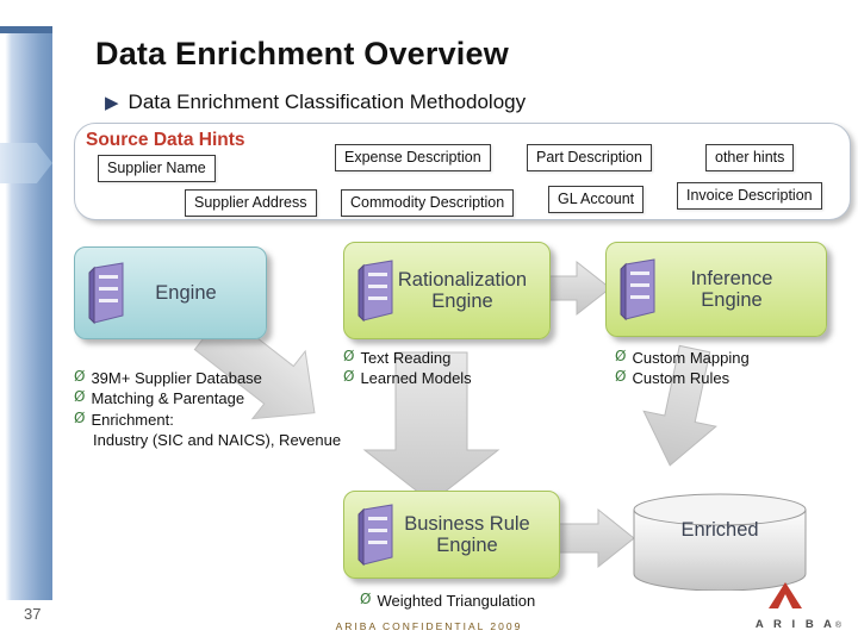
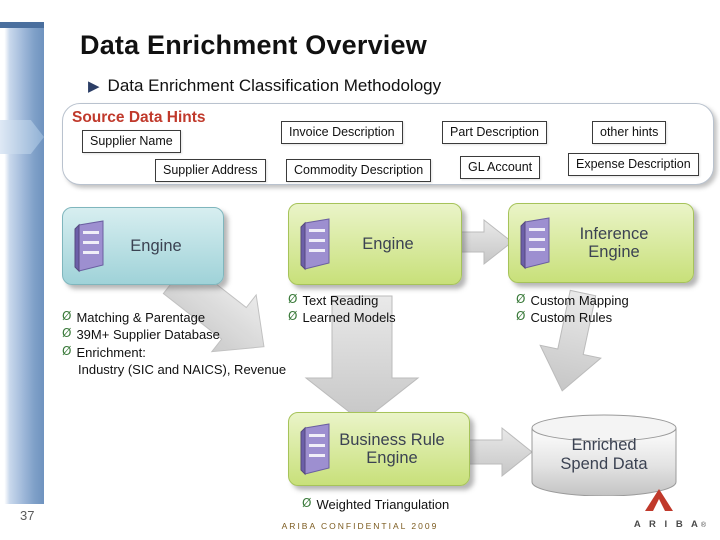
  Data Enrichment Overview
  ▶
  Data Enrichment Classification Methodology
  Source Data Hints
  Supplier Name
- Expense Description
+ Invoice Description
  Part Description
  other hints
  Supplier Address
  Commodity Description
  GL Account
- Invoice Description
+ Expense Description
  Engine
- Rationalization
  Engine
  Inference
  Engine
  Business Rule
  Engine
  Ø
- 39M+ Supplier Database
+ Matching & Parentage
  Ø
- Matching & Parentage
+ 39M+ Supplier Database
  Ø
  Enrichment:
  Industry (SIC and NAICS), Revenue
  Ø
  Text Reading
  Ø
  Learned Models
  Ø
  Custom Mapping
  Ø
  Custom Rules
  Ø
  Weighted Triangulation
  Enriched
+ Spend Data
  37
  ARIBA CONFIDENTIAL 2009
  A R I B A
